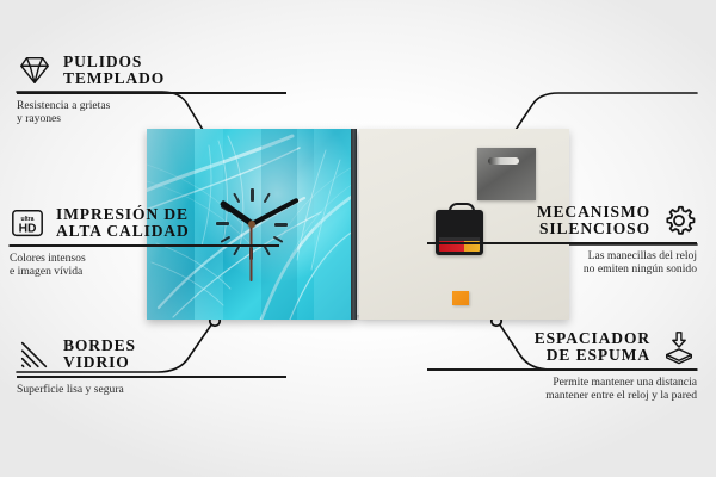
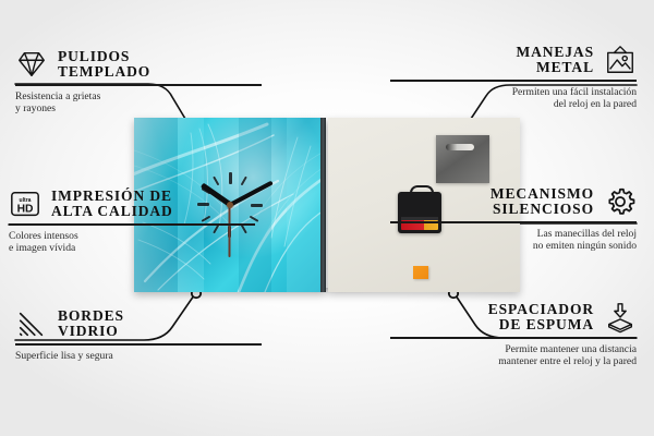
  PULIDOS
  TEMPLADO
  Resistencia a grietas
  y rayones
  HD
  IMPRESIÓN DE
  ALTA CALIDAD
  Colores intensos
  e imagen vívida
  BORDES
  VIDRIO
  Superficie lisa y segura
+ MANEJAS
+ METAL
+ Permiten una fácil instalación
+ del reloj en la pared
  MECANISMO
  SILENCIOSO
  Las manecillas del reloj
  no emiten ningún sonido
  ESPACIADOR
  DE ESPUMA
  Permite mantener una distancia
  mantener entre el reloj y la pared
